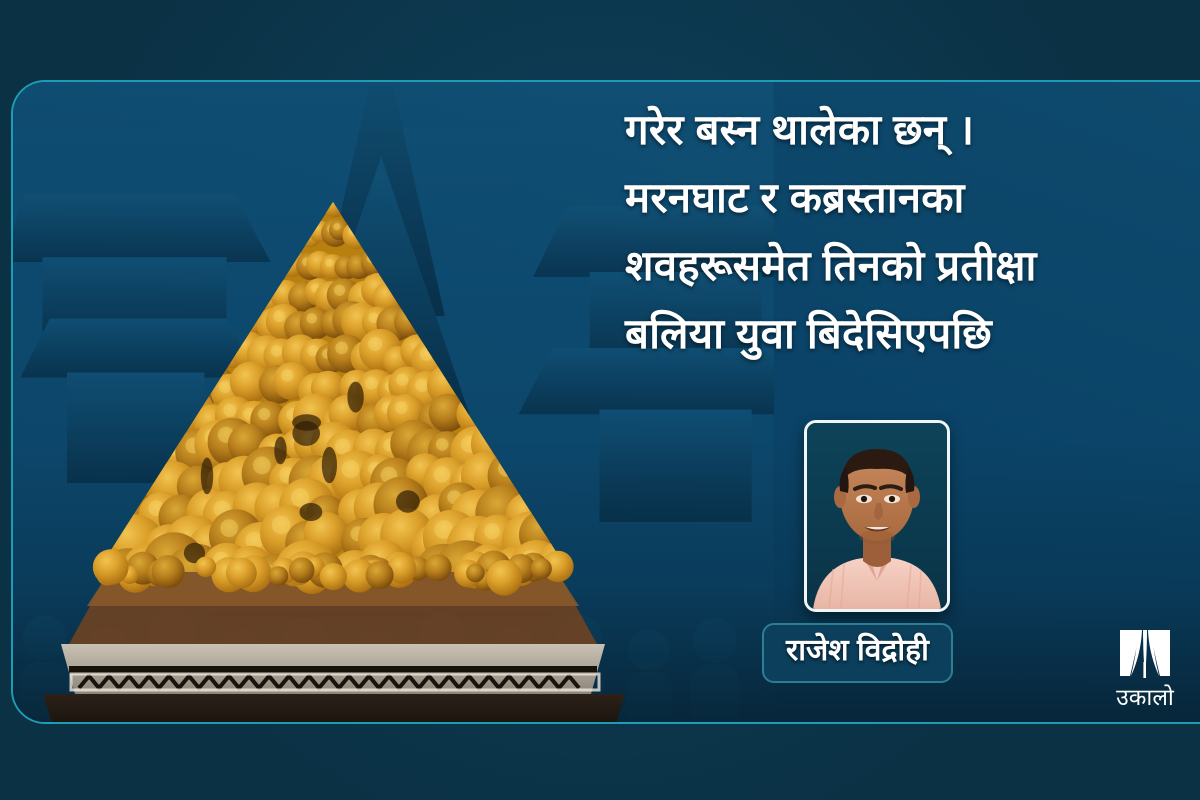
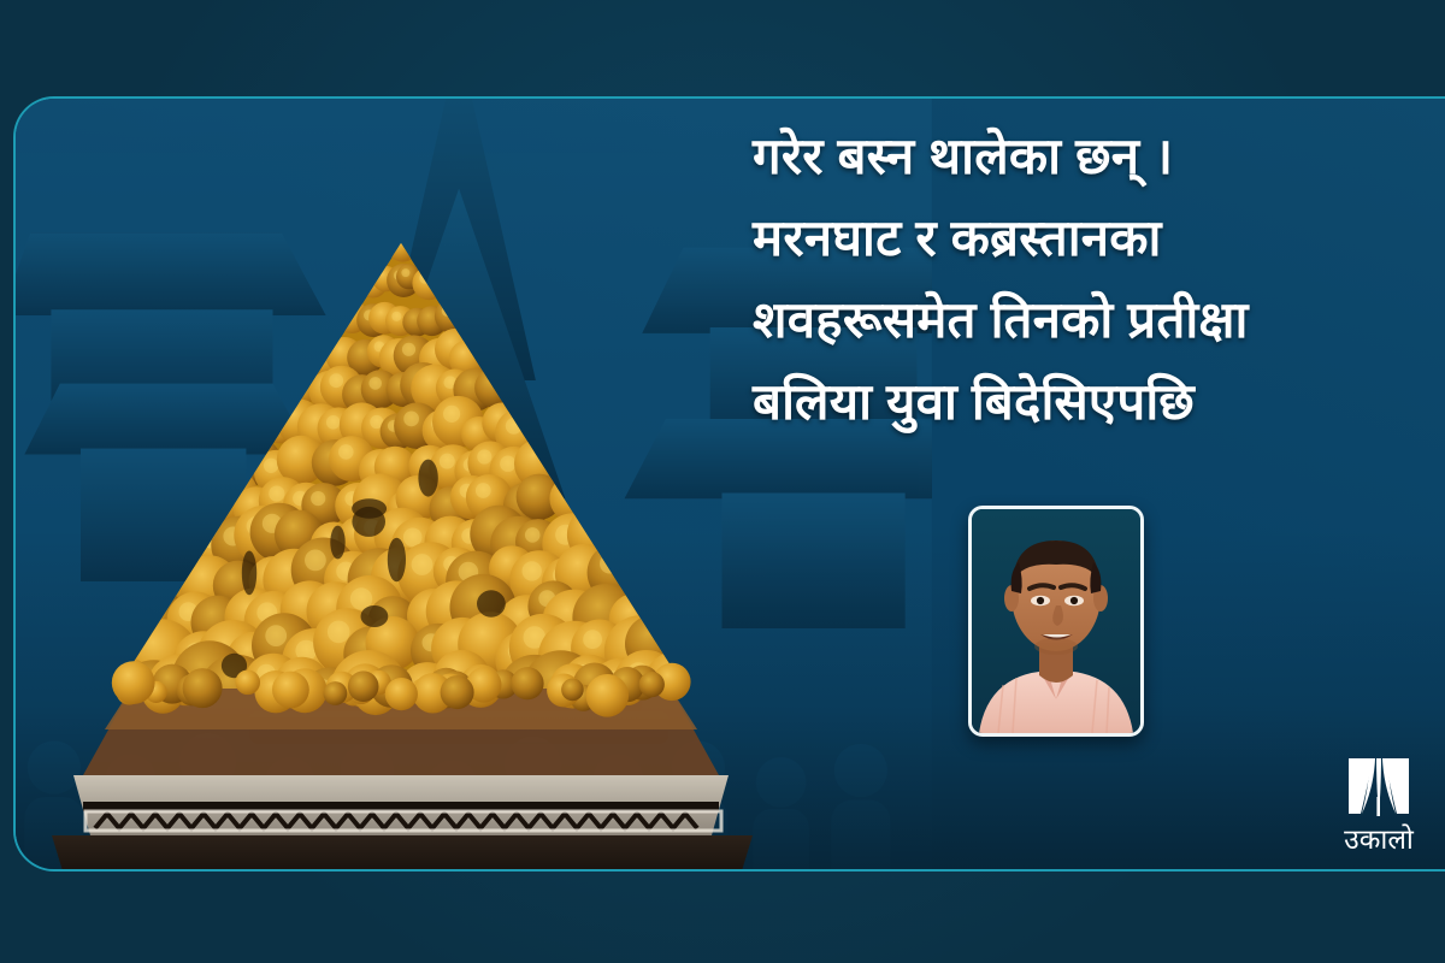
  गरेर बस्न थालेका छन् ।
  मरनघाट र कब्रस्तानका
  शवहरूसमेत तिनको प्रतीक्षा
  बलिया युवा बिदेसिएपछि
- राजेश विद्रोही
  उकालो
